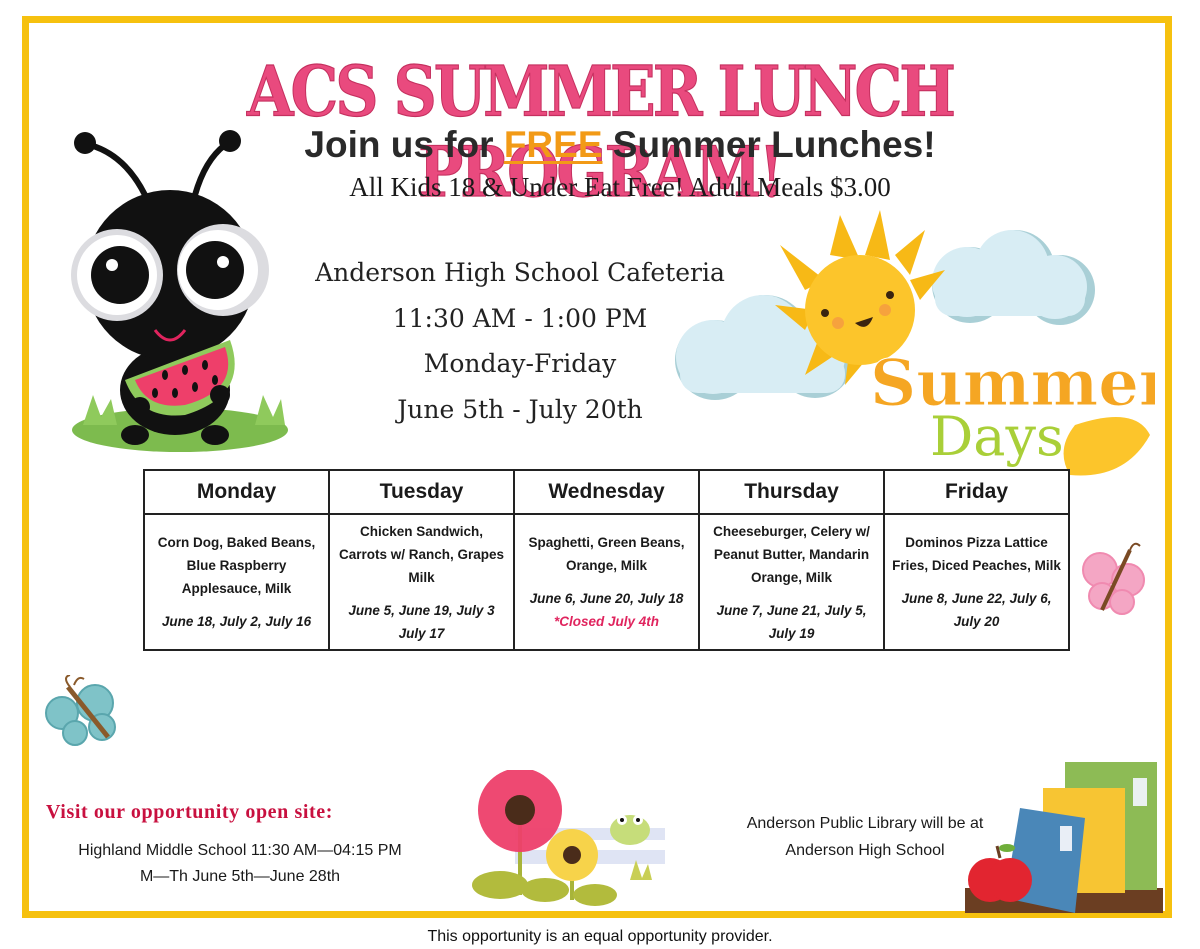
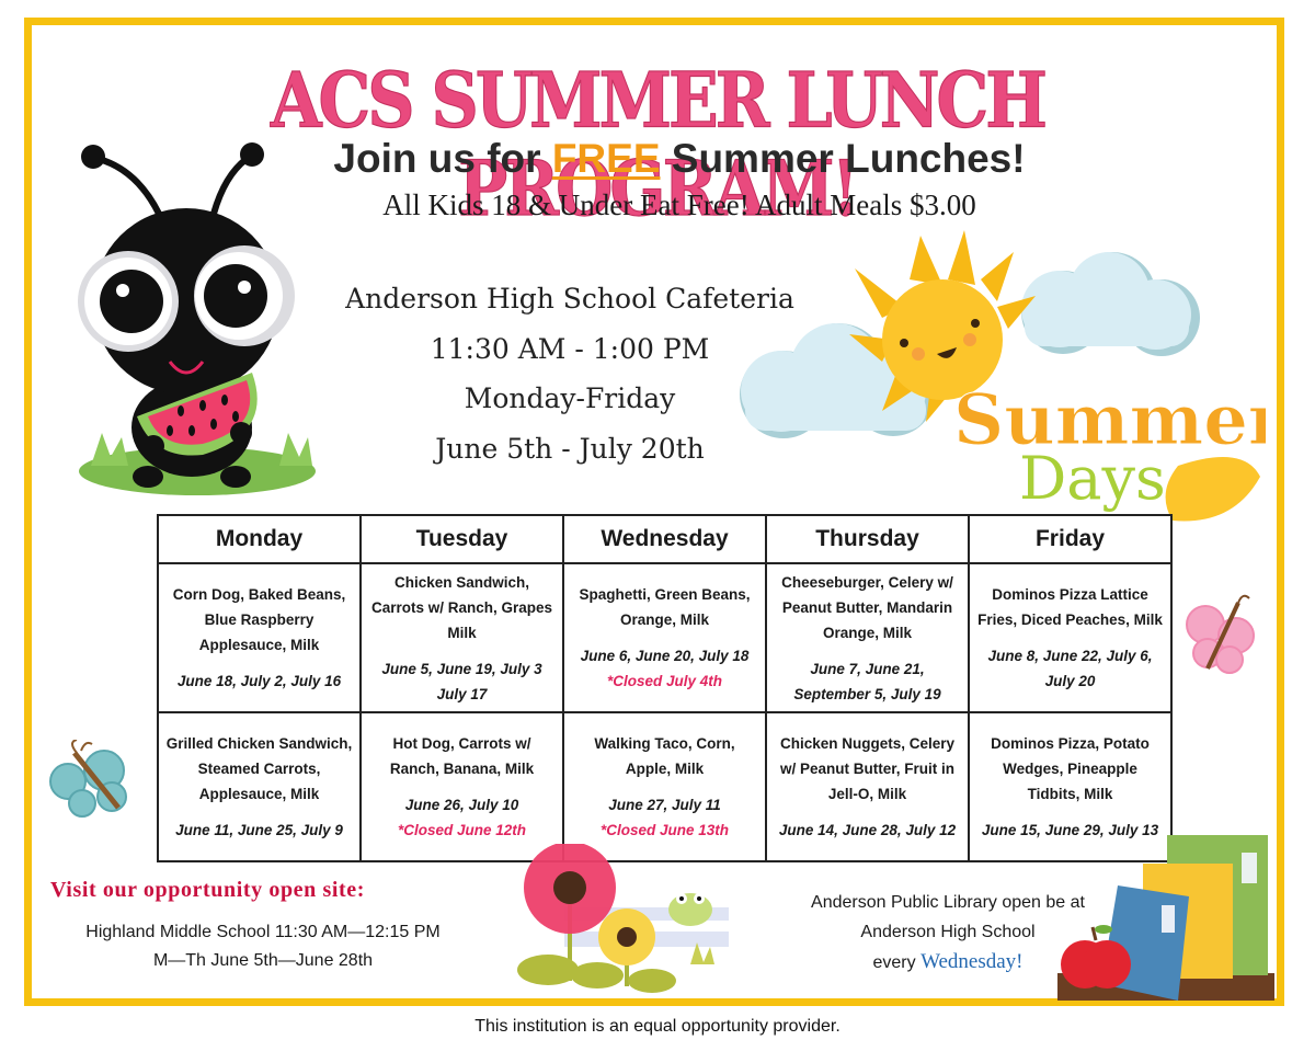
  ACS SUMMER LUNCH PROGRAM!
  Join us for FREE Summer Lunches!
  All Kids 18 & Under Eat Free! Adult Meals $3.00
  Anderson High School Cafeteria
  11:30 AM - 1:00 PM
  Monday-Friday
  June 5th - July 20th
  Summe
  Days
  Monday	Tuesday	Wednesday	Thursday	Friday
- Corn Dog, Baked Beans, Blue Raspberry Applesauce, Milk June 18, July 2, July 16	Chicken Sandwich, Carrots w/ Ranch, Grapes Milk June 5, June 19, July 3 July 17	Spaghetti, Green Beans, Orange, Milk June 6, June 20, July 18 *Closed July 4th	Cheeseburger, Celery w/ Peanut Butter, Mandarin Orange, Milk June 7, June 21, July 5, July 19	Dominos Pizza Lattice Fries, Diced Peaches, Milk June 8, June 22, July 6, July 20
+ Corn Dog, Baked Beans, Blue Raspberry Applesauce, Milk June 18, July 2, July 16	Chicken Sandwich, Carrots w/ Ranch, Grapes Milk June 5, June 19, July 3 July 17	Spaghetti, Green Beans, Orange, Milk June 6, June 20, July 18 *Closed July 4th	Cheeseburger, Celery w/ Peanut Butter, Mandarin Orange, Milk June 7, June 21, September 5, July 19	Dominos Pizza Lattice Fries, Diced Peaches, Milk June 8, June 22, July 6, July 20
+ Grilled Chicken Sandwich, Steamed Carrots, Applesauce, Milk June 11, June 25, July 9	Hot Dog, Carrots w/ Ranch, Banana, Milk June 26, July 10 *Closed June 12th	Walking Taco, Corn, Apple, Milk June 27, July 11 *Closed June 13th	Chicken Nuggets, Celery w/ Peanut Butter, Fruit in Jell-O, Milk June 14, June 28, July 12	Dominos Pizza, Potato Wedges, Pineapple Tidbits, Milk June 15, June 29, July 13
  Visit our opportunity open site:
- Highland Middle School 11:30 AM—04:15 PM
+ Highland Middle School 11:30 AM—12:15 PM
  M—Th June 5th—June 28th
- Anderson Public Library will be at
+ Anderson Public Library open be at
  Anderson High School
+ every Wednesday!
- This opportunity is an equal opportunity provider.
+ This institution is an equal opportunity provider.
